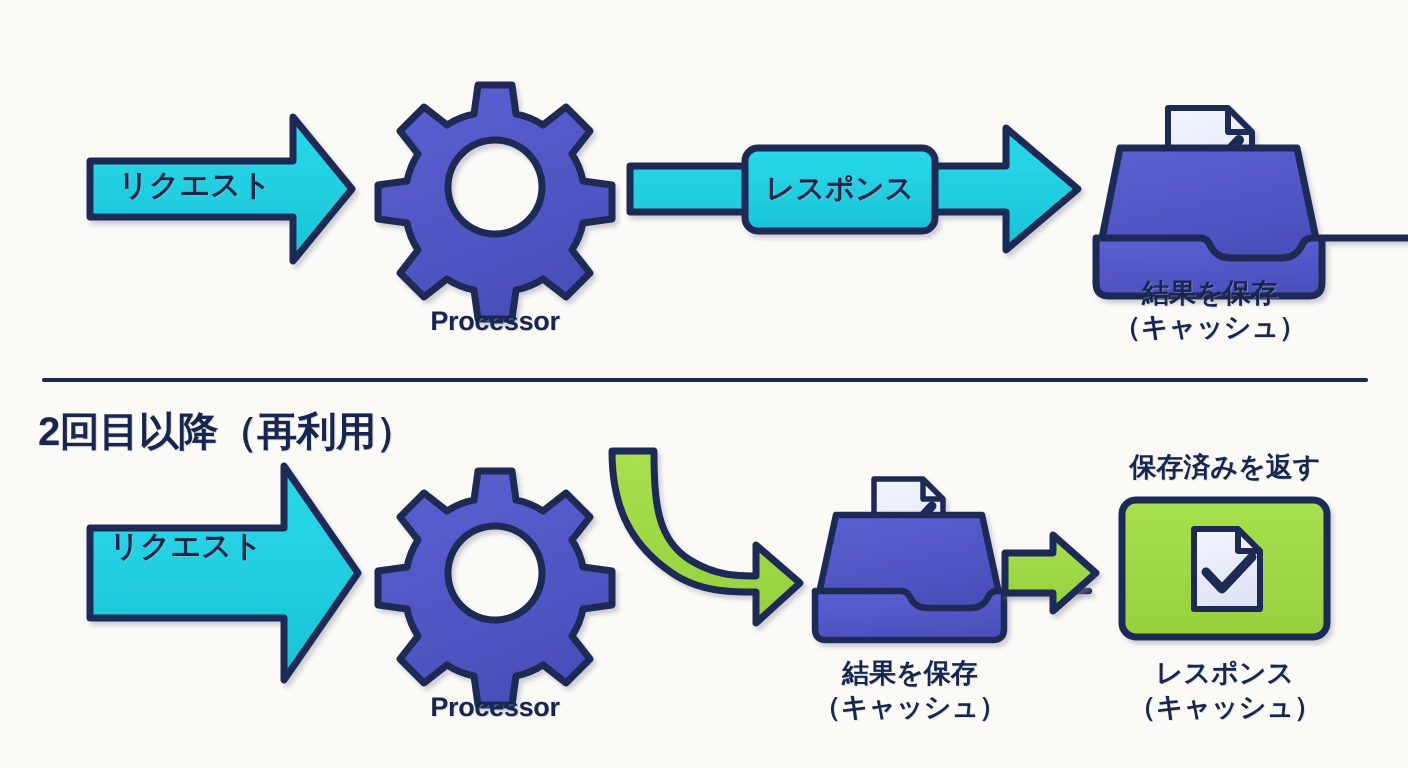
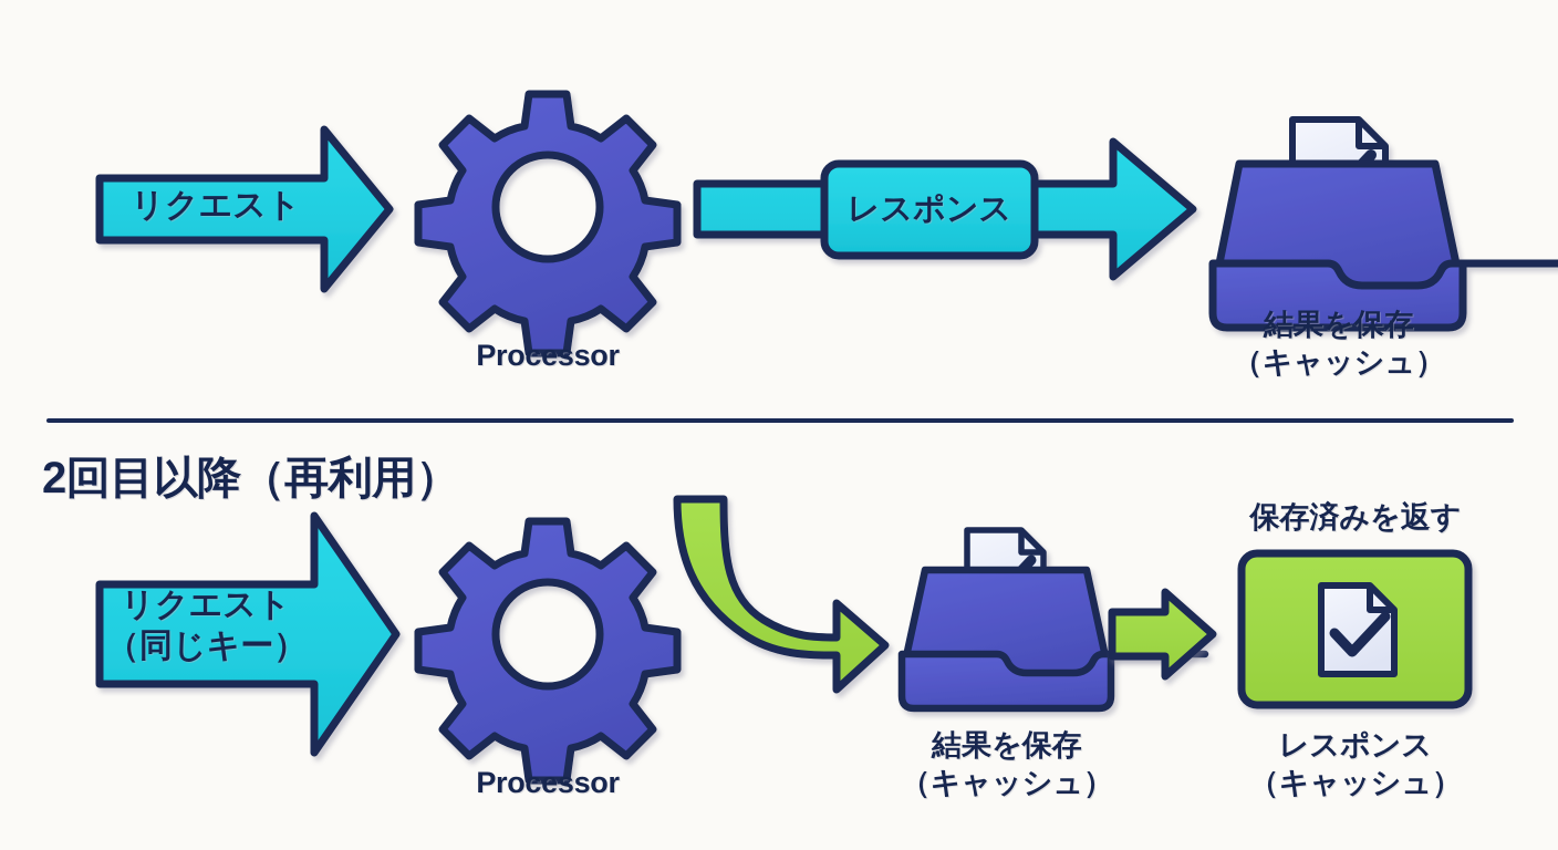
  2回目以降（再利用）
  リクエスト
  Processor
  レスポンス
  結果を保存
  （キャッシュ）
  リクエスト
+ （同じキー）
  Processor
  結果を保存
  （キャッシュ）
  保存済みを返す
  レスポンス
  （キャッシュ）
